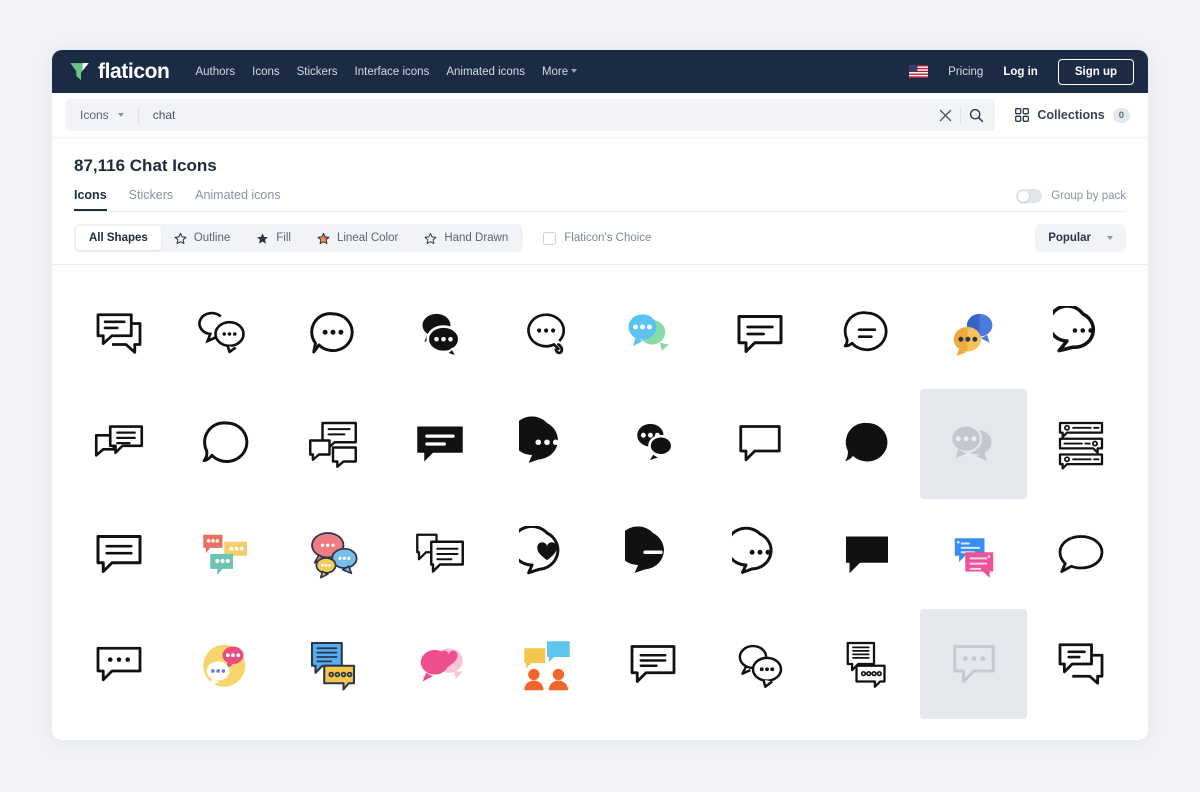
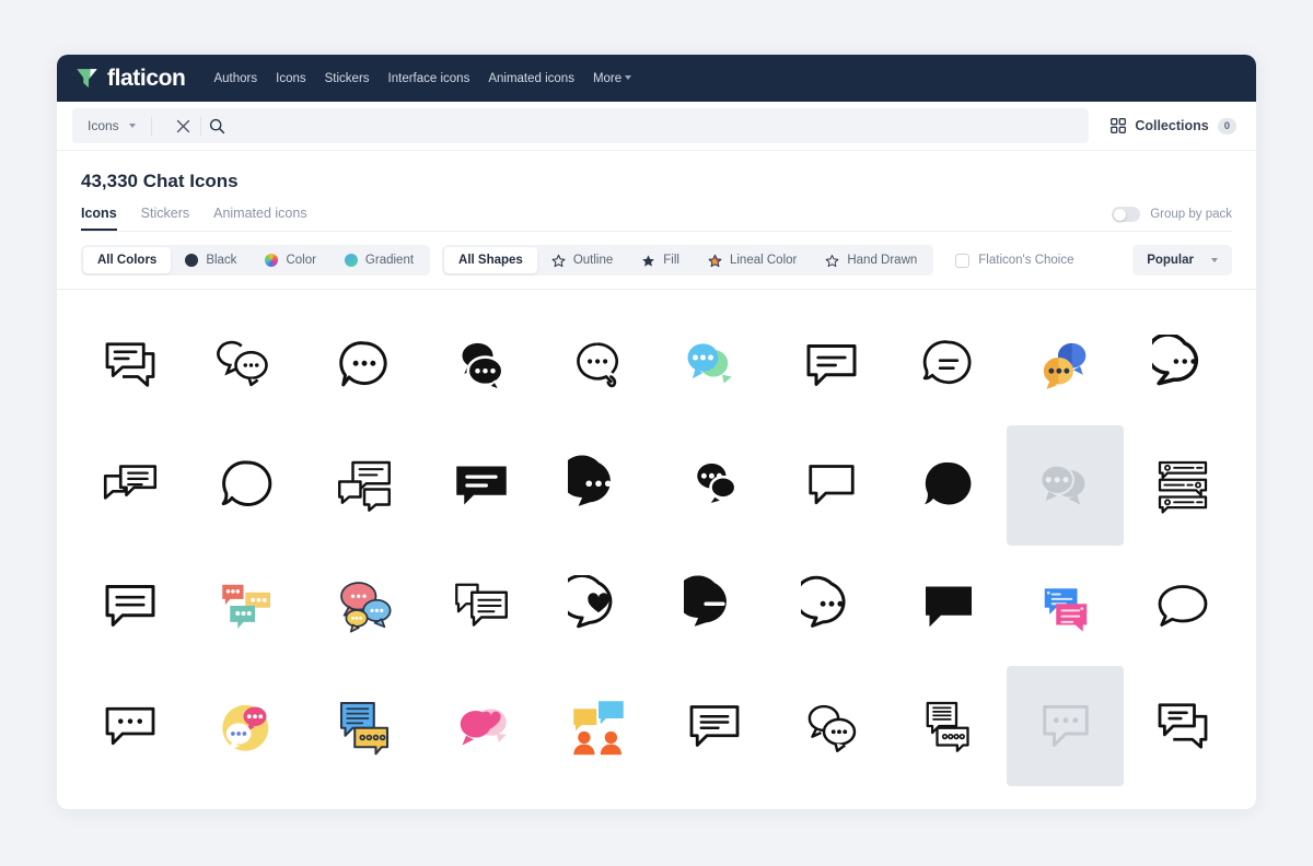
  flaticon
  Authors
  Icons
  Stickers
  Interface icons
  Animated icons
  More
- Pricing
- Log in
- Sign up
  Icons
- chat
  Collections
  0
- 87,116 Chat Icons
+ 43,330 Chat Icons
  Icons
  Stickers
  Animated icons
  Group by pack
+ All Colors
+ Black
+ Color
+ Gradient
  All Shapes
  Outline
  Fill
  Lineal Color
  Hand Drawn
  Flaticon's Choice
  Popular
